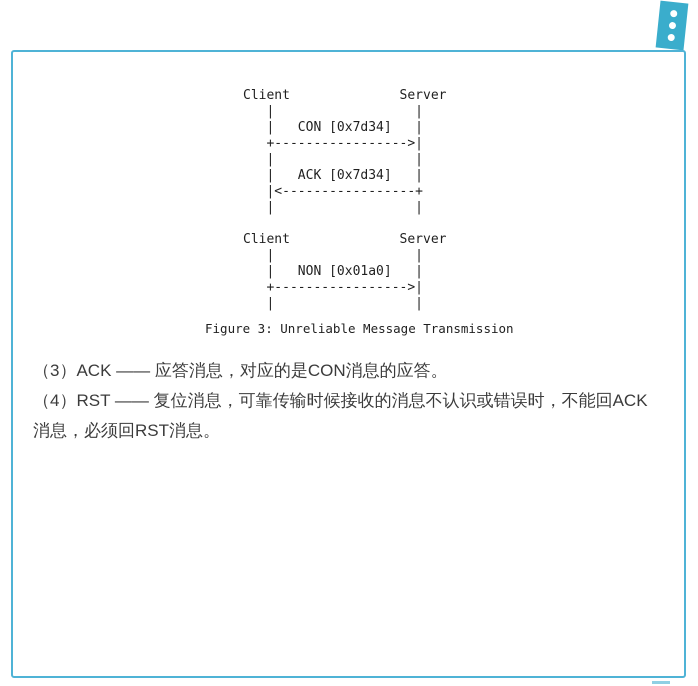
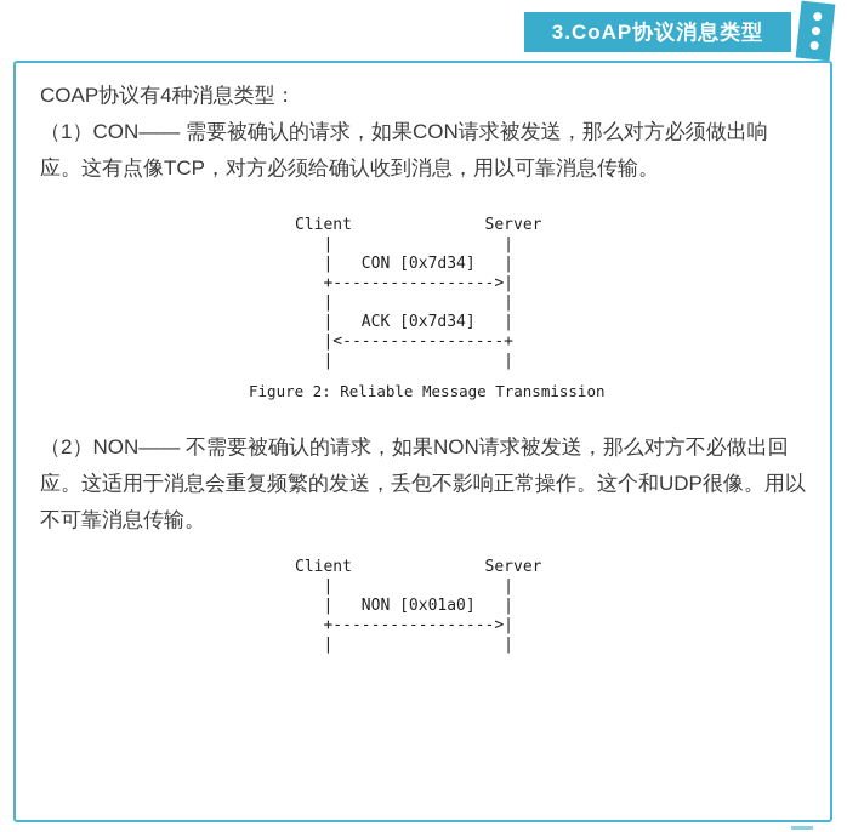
+ 3.CoAP协议消息类型
+ COAP协议有4种消息类型：
+ （1）CON—— 需要被确认的请求，如果CON请求被发送，那么对方必须做出响应。这有点像TCP，对方必须给确认收到消息，用以可靠消息传输。
  Client Server
  | |
  | CON [0x7d34] |
  +----------------->|
  | |
  | ACK [0x7d34] |
  |<-----------------+
  | |
+ Figure 2: Reliable Message Transmission
+ （2）NON—— 不需要被确认的请求，如果NON请求被发送，那么对方不必做出回应。这适用于消息会重复频繁的发送，丢包不影响正常操作。这个和UDP很像。用以不可靠消息传输。
  Client Server
  | |
  | NON [0x01a0] |
  +----------------->|
  | |
- Figure 3: Unreliable Message Transmission
- （3）ACK —— 应答消息，对应的是CON消息的应答。
- （4）RST —— 复位消息，可靠传输时候接收的消息不认识或错误时，不能回ACK消息，必须回RST消息。
